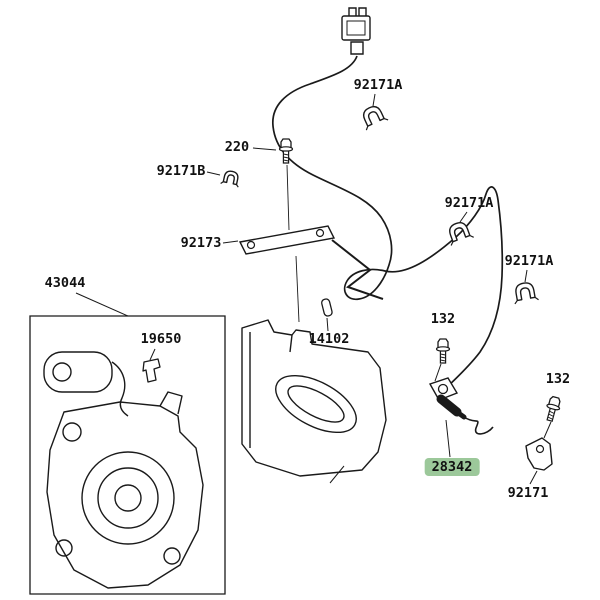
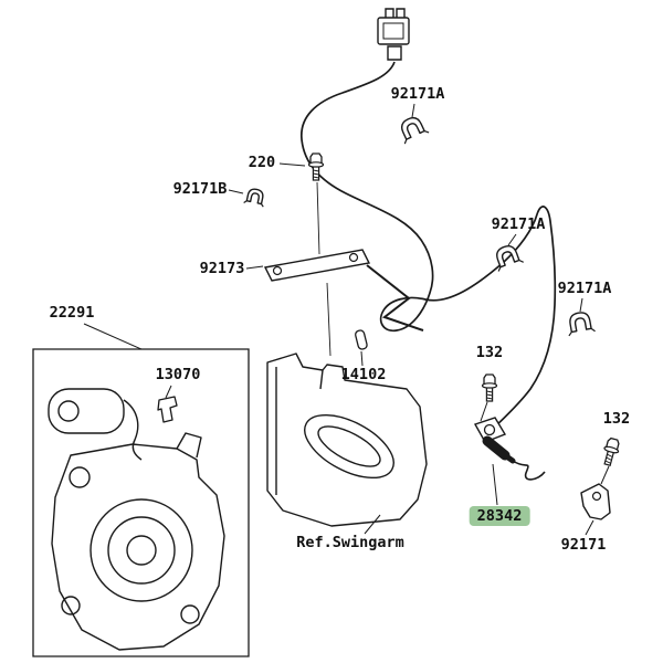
  92171A
  220
  92171B
  92173
  92171A
  92171A
- 43044
+ 22291
- 19650
+ 13070
  14102
  132
  132
  28342
  92171
+ Ref.Swingarm
